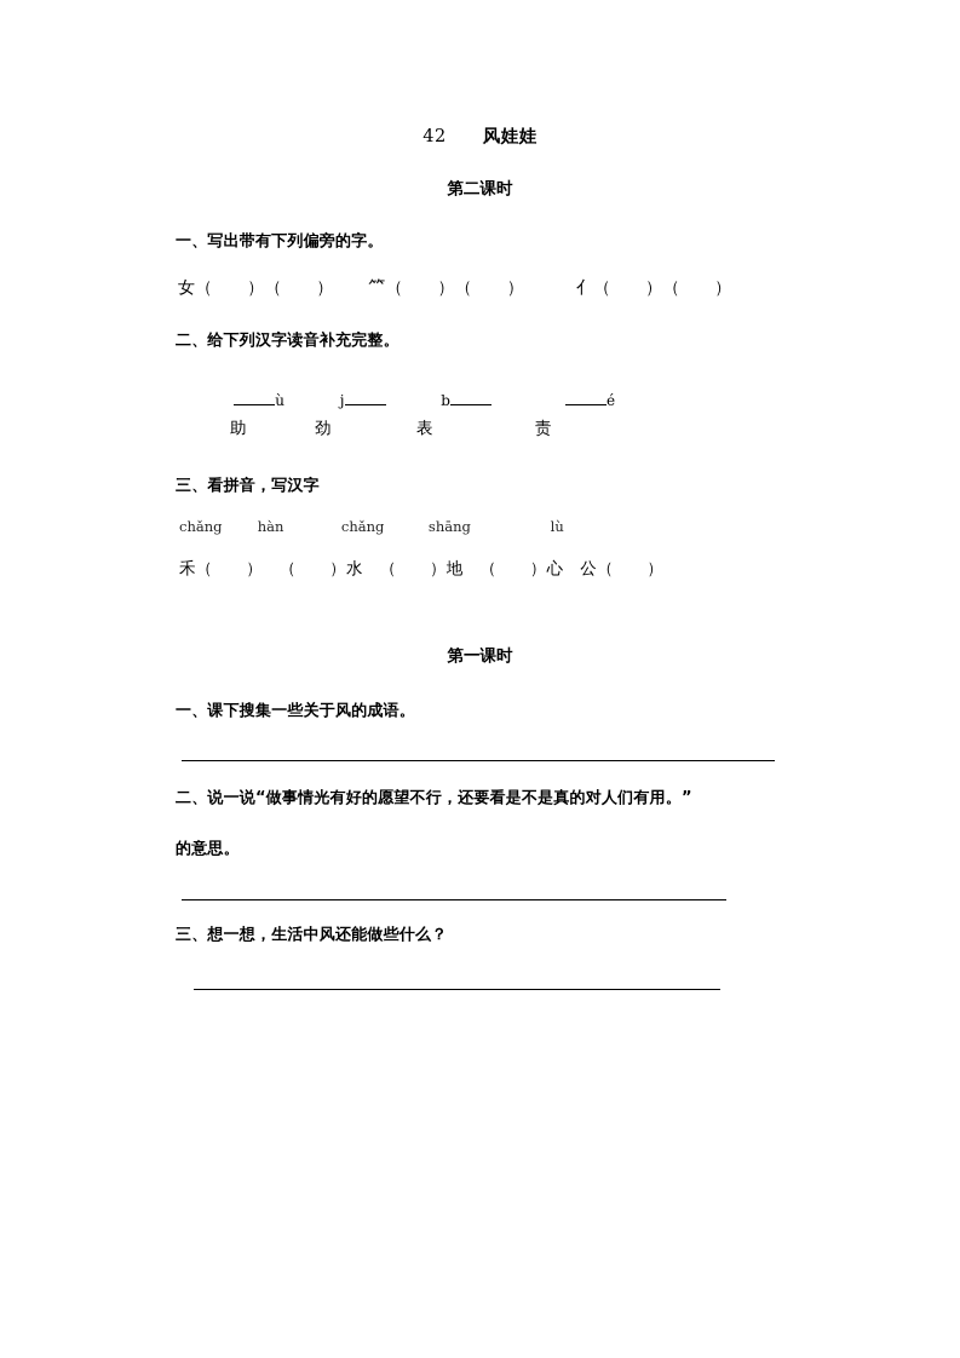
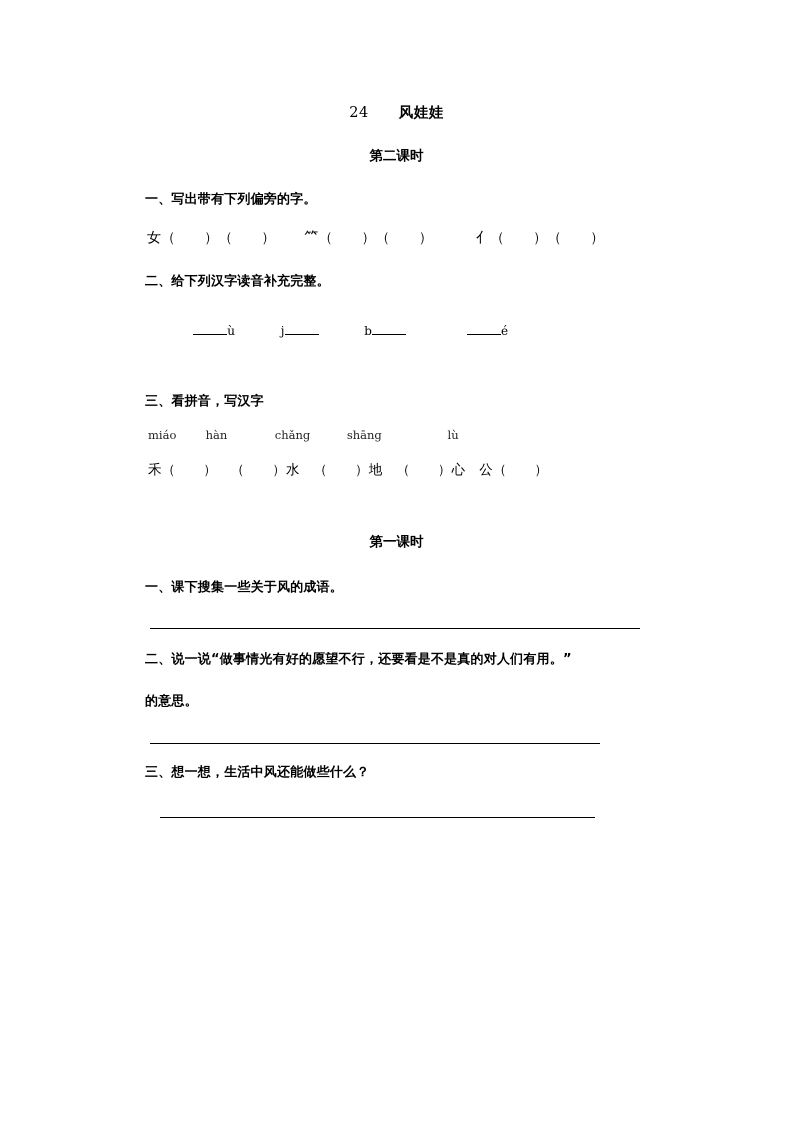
- 42 风娃娃
+ 24 风娃娃
  第二课时
  一、写出带有下列偏旁的字。
  女（ ）（ ） ⺮（ ）（ ） 亻（ ）（ ）
  二、给下列汉字读音补充完整。
  ù j b é
- 助 劲 表 责
  三、看拼音，写汉字
- chǎng hàn chǎng shāng lù
+ miáo hàn chǎng shāng lù
  禾（ ） （ ）水 （ ）地 （ ）心 公（ ）
  第一课时
  一、课下搜集一些关于风的成语。
  二、说一说“做事情光有好的愿望不行，还要看是不是真的对人们有用。”
  的意思。
  三、想一想，生活中风还能做些什么？
